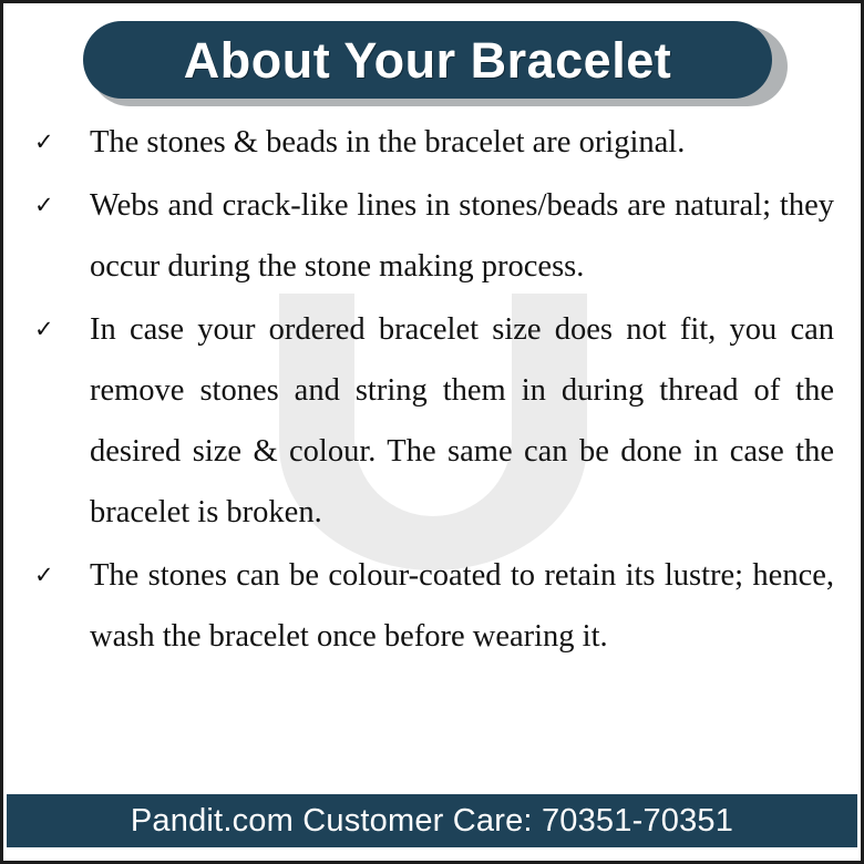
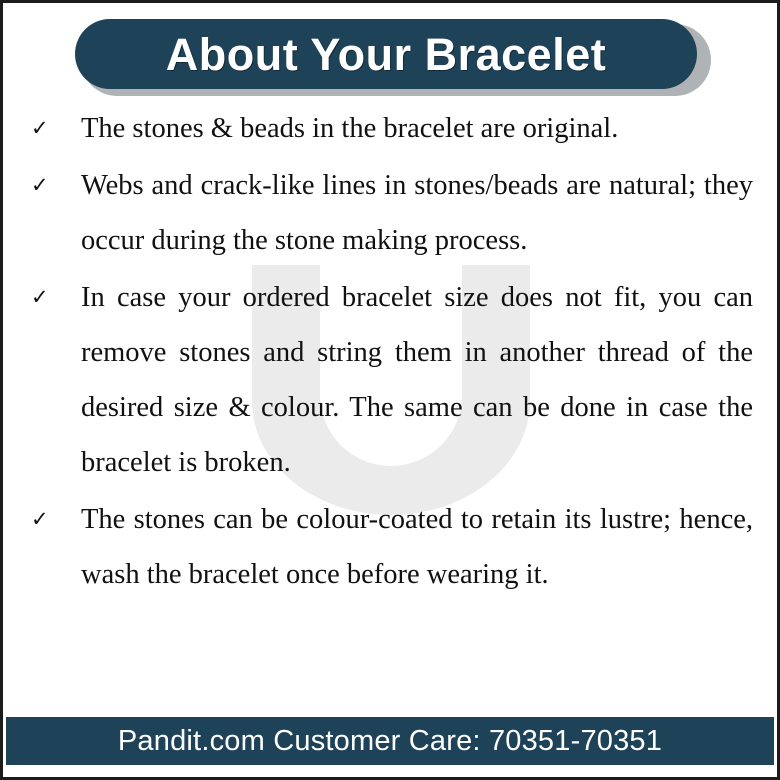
  About Your Bracelet
  ✓
  The stones & beads in the bracelet are original.
  ✓
  Webs and crack-like lines in stones/beads are natural; they occur during the stone making process.
  ✓
- In case your ordered bracelet size does not fit, you can remove stones and string them in during thread of the desired size & colour. The same can be done in case the bracelet is broken.
+ In case your ordered bracelet size does not fit, you can remove stones and string them in another thread of the desired size & colour. The same can be done in case the bracelet is broken.
  ✓
  The stones can be colour-coated to retain its lustre; hence, wash the bracelet once before wearing it.
  Pandit.com Customer Care: 70351-70351
